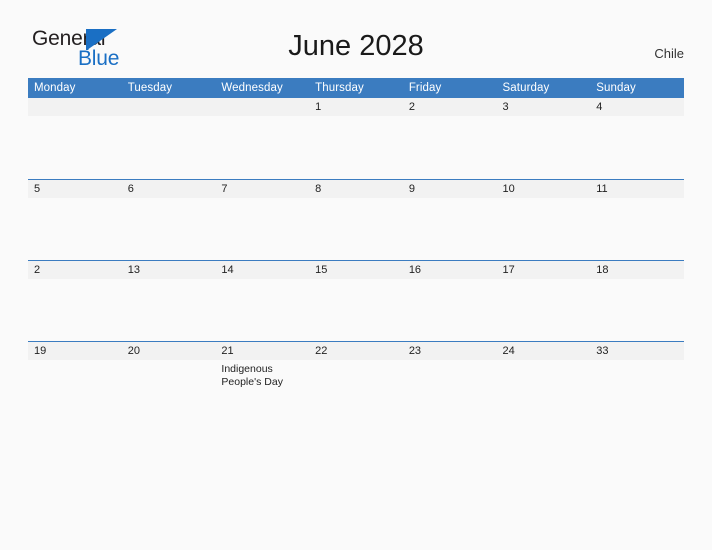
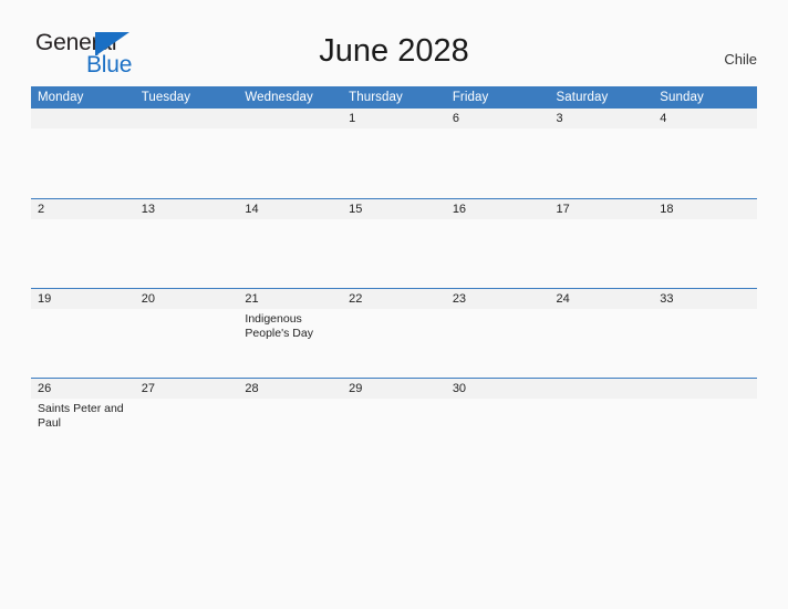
  Gener
  Blue
  June 2028
  Chile
  Monday	Tuesday	Wednesday	Thursday	Friday	Saturday	Sunday
- 			1	2	3	4
+ 			1	6	3	4
- 5	6	7	8	9	10	11
  2	13	14	15	16	17	18
  19	20	21Indigenous People's Day	22	23	24	33
+ 26Saints Peter and Paul	27	28	29	30
